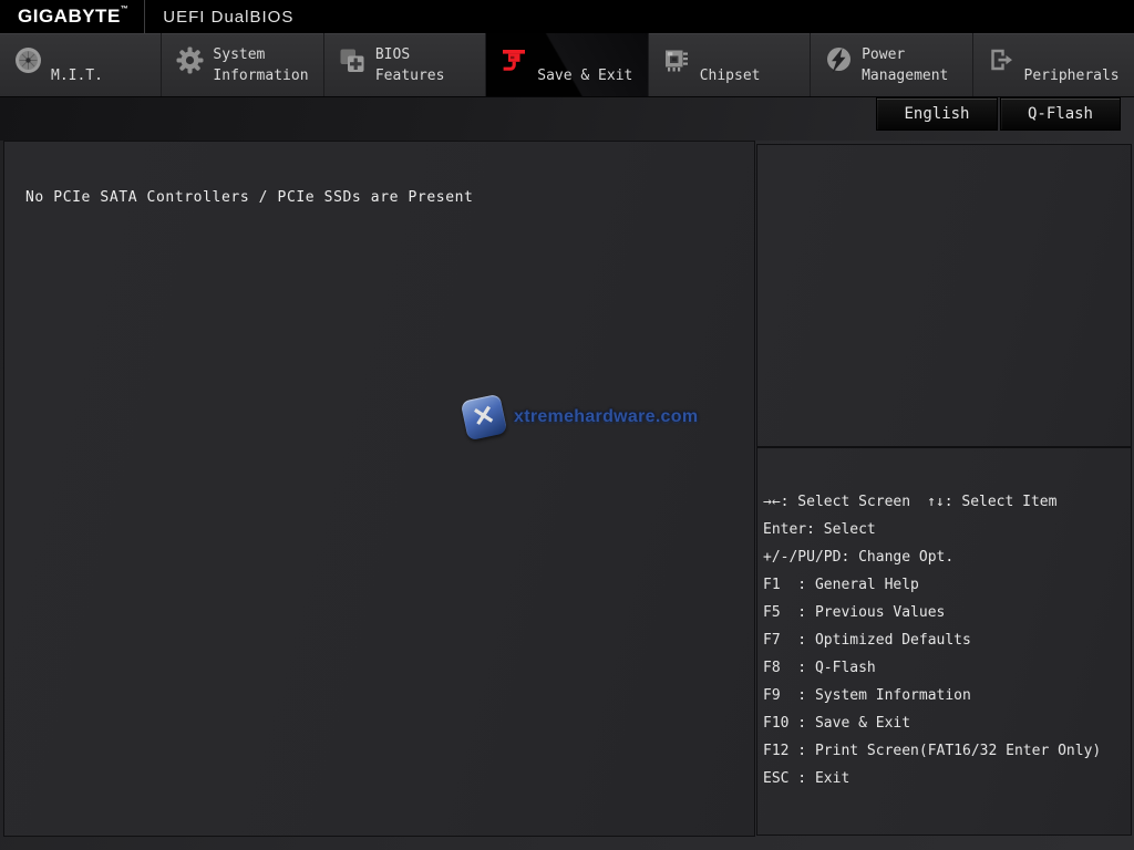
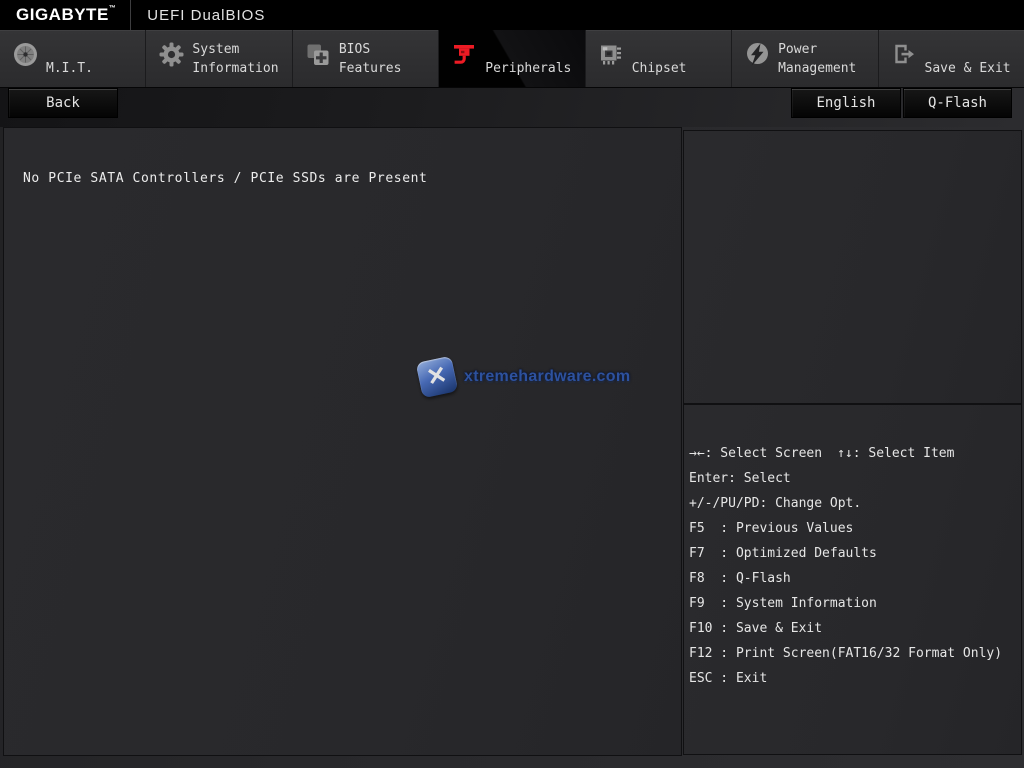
  GIGABYTE
  UEFI DualBIOS
  M.I.T.
  System
  Information
  BIOS
  Features
- Save & Exit
+ Peripherals
  Chipset
  Power
  Management
- Peripherals
+ Save & Exit
+ Back
  English
  Q-Flash
  No PCIe SATA Controllers / PCIe SSDs are Present
  xtremehardware.com
  →←: Select Screen ↑↓: Select Item
  Enter: Select
  +/-/PU/PD: Change Opt.
- F1 : General Help
  F5 : Previous Values
  F7 : Optimized Defaults
  F8 : Q-Flash
  F9 : System Information
  F10 : Save & Exit
- F12 : Print Screen(FAT16/32 Enter Only)
+ F12 : Print Screen(FAT16/32 Format Only)
  ESC : Exit
